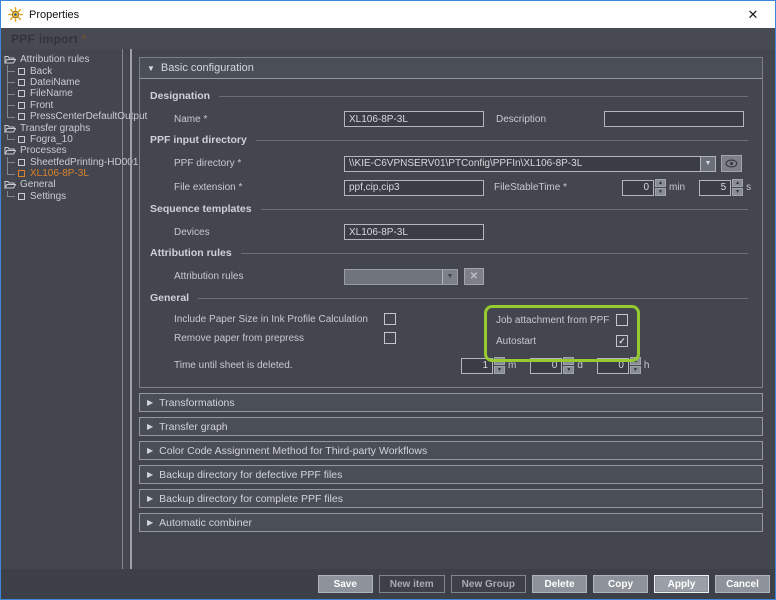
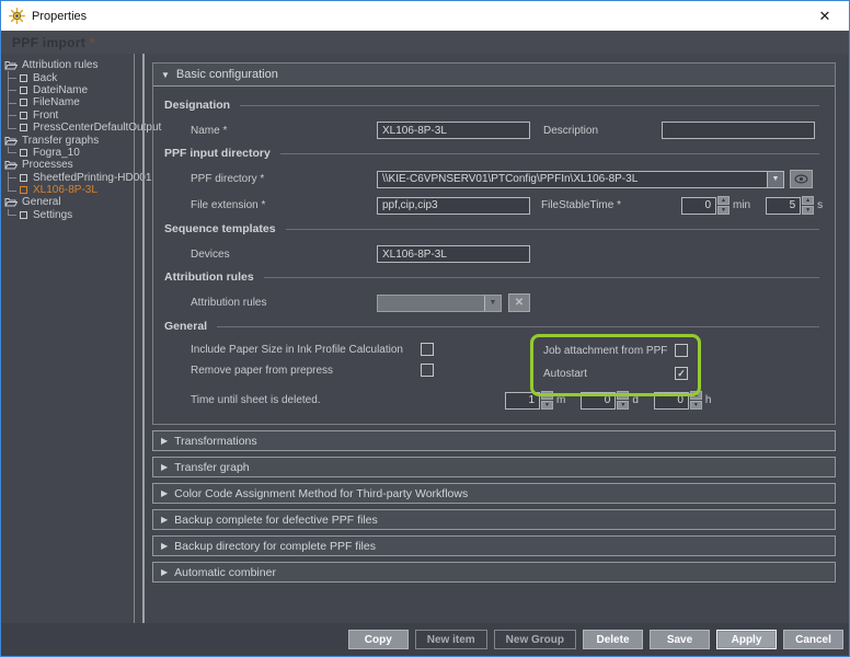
  Properties
  ✕
  *
  Attribution rules
  Back
  DateiName
  FileName
  Front
  PressCenterDefaultOuput
  Transfer graphs
  Fogra_10
  Processes
  SheetfedPrinting-HD01
  XL106-8P-3L
  General
  Settings
  ▼
  Basic configuration
  Designation
  Name *
  XL106-8P-3L
  Description
  PPF input directory
  PPF directory *
  \\KIE-C6VPNSERV01\PTConfig\PPFIn\XL106-8P-3L
  File extension *
  ppf,cip,cip3
  FileStableTime *
  0
  min
  5
  s
  Sequence templates
  Devices
  XL106-8P-3L
  Attribution rules
  Attribution rules
  ✕
  General
  Include Paper Size in Ink Profile Calculation
  Remove paper from prepress
  Job attachment from PPF
  Autostart
  ✓
  Time until sheet is deleted.
  1
  m
  0
  d
  0
  h
  ▶
  Transformations
  ▶
  Transfer graph
  ▶
  Color Code Assignment Method for Third-party Workflows
  ▶
- Backup directory for defective PPF files
+ Backup complete for defective PPF files
  ▶
  Backup directory for complete PPF files
  ▶
  Automatic combiner
- Save
+ Copy
  New item
  New Group
  Delete
- Copy
+ Save
  Apply
  Cancel
